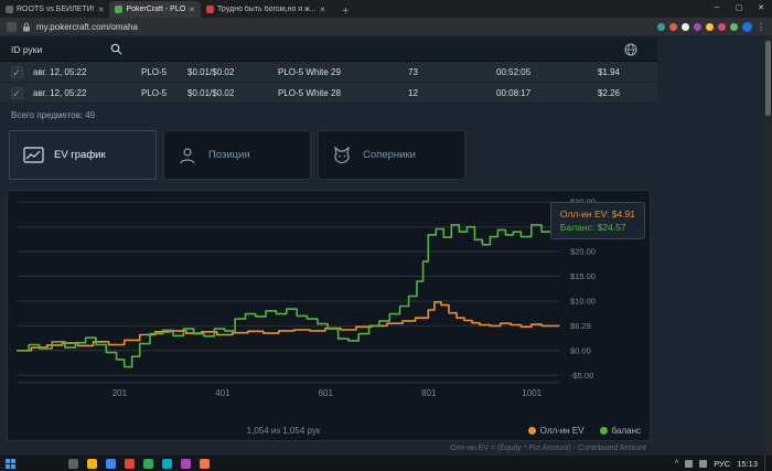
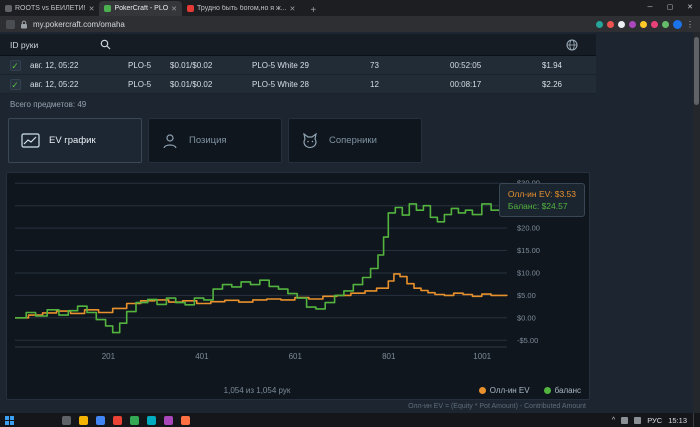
  +
  my.pokercraft.com/omaha
  ⋮
  ID руки
  ✓
  авг. 12, 05:22
  PLO-5
  $0.01/$0.02
  PLO-5 White 29
  73
  00:52:05
  $1.94
  ✓
  авг. 12, 05:22
  PLO-5
  $0.01/$0.02
  PLO-5 White 28
  12
  00:08:17
  $2.26
  Всего предметов: 49
  EV график
  Позиция
  Соперники
  $20.00
  $15.00
  $10.00
- $6.29
+ $5.00
  $0.00
  -$5.00
  201
  401
  601
  801
  1001
- Олл-ин EV: $4.91
+ Олл-ин EV: $3.53
  Баланс: $24.57
  1,054 из 1,054 рук
  Олл-ин EV
  баланс
  РУС
  15:13
